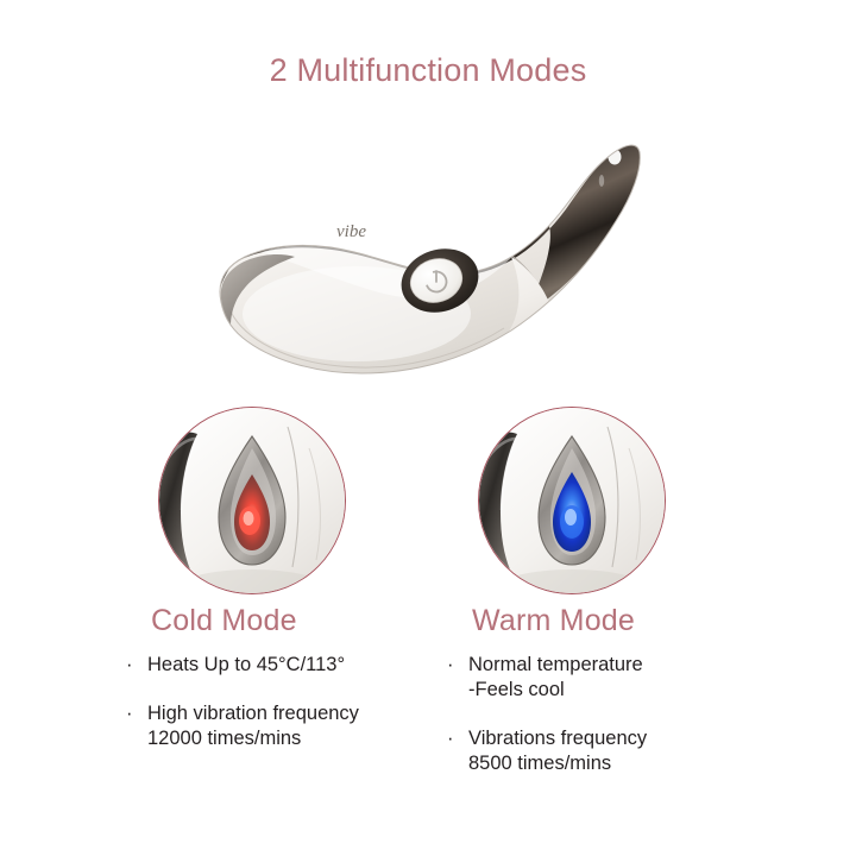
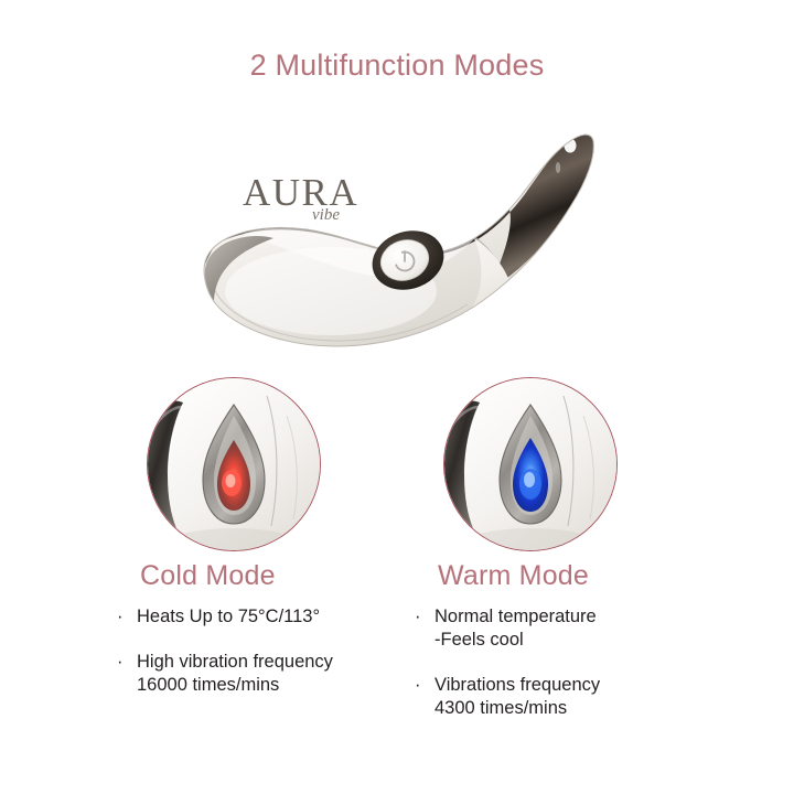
  2 Multifunction Modes
+ AURA
  vibe
  Cold Mode
  ·
- Heats Up to 45°C/113°
+ Heats Up to 75°C/113°
  ·
  High vibration frequency
- 12000 times/mins
+ 16000 times/mins
  Warm Mode
  ·
  Normal temperature
  -Feels cool
  ·
  Vibrations frequency
- 8500 times/mins
+ 4300 times/mins
